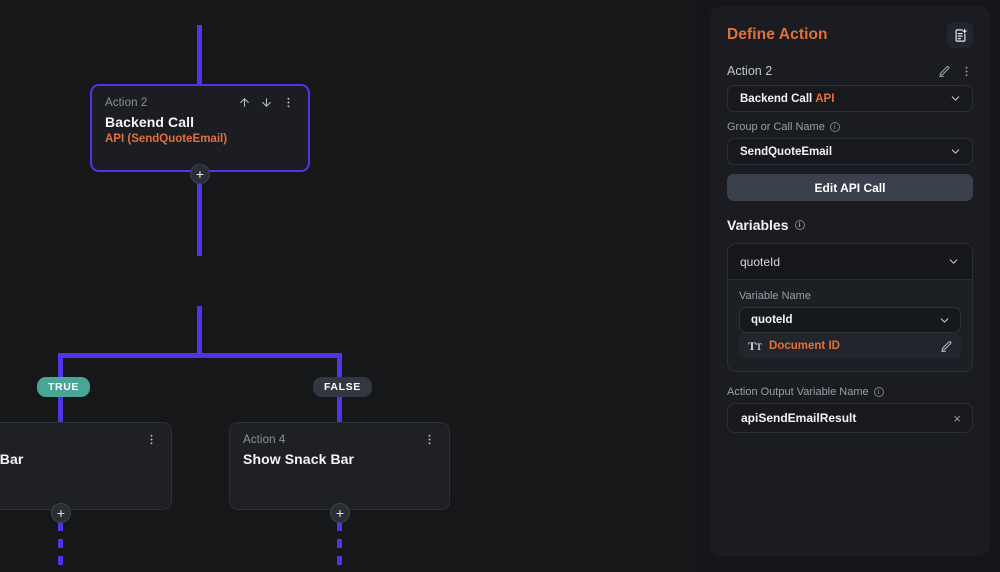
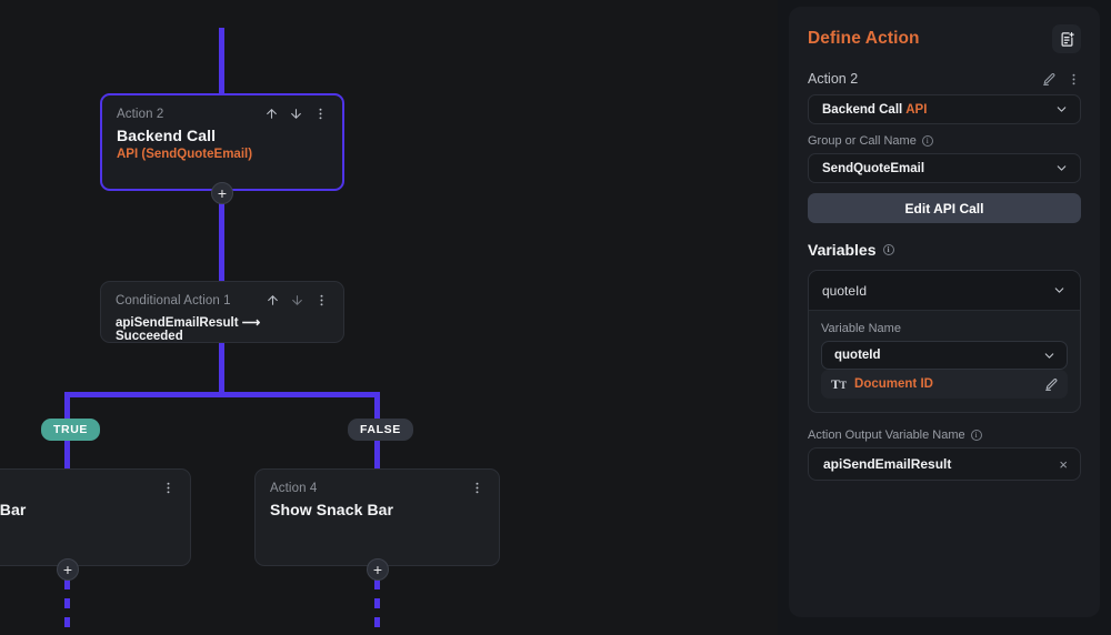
  Action 2
  Backend Call
  API (SendQuoteEmail)
  +
+ Conditional Action 1
+ apiSendEmailResult ⟶ Succeeded
  TRUE
  FALSE
  +
  Action 4
  Show Snack Bar
  +
  Define Action
  Action 2
  Backend Call API
  Group or Call Name
  i
  SendQuoteEmail
  Edit API Call
  Variables
  i
  quoteId
  Variable Name
  quoteId
  TT
  Document ID
  Action Output Variable Name
  i
  apiSendEmailResult
  ×
